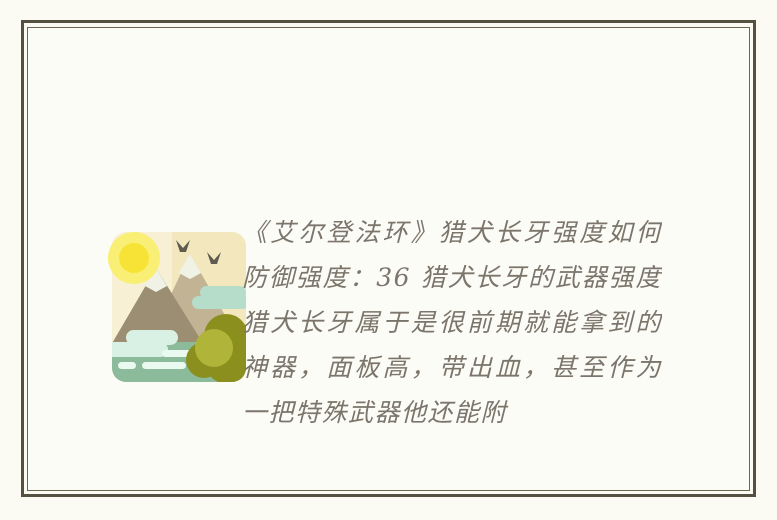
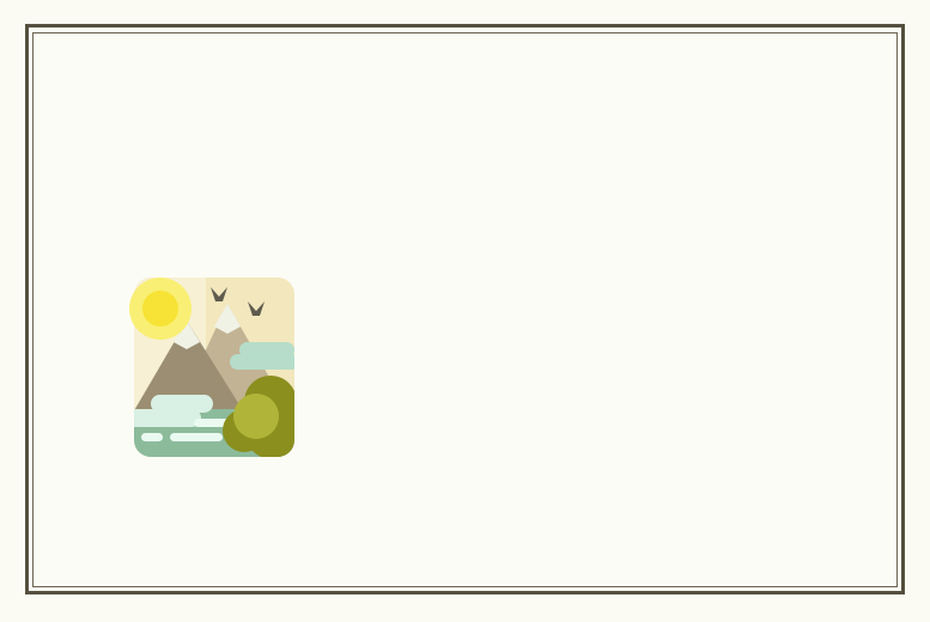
- 《艾尔登法环》猎犬长牙强度如何防御强度：36 猎犬长牙的武器强度 猎犬长牙属于是很前期就能拿到的神器，面板高，带出血，甚至作为一把特殊武器他还能附
